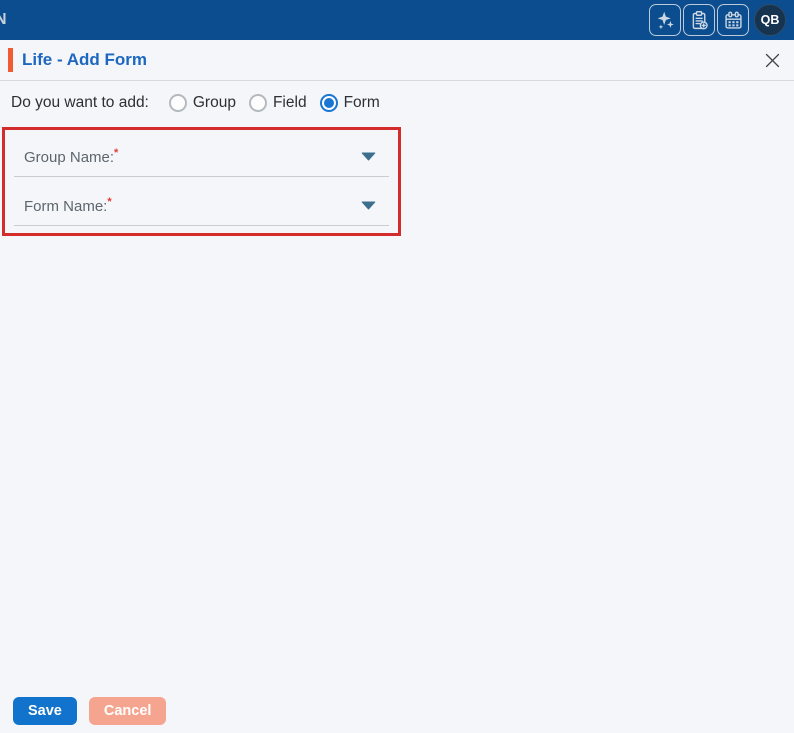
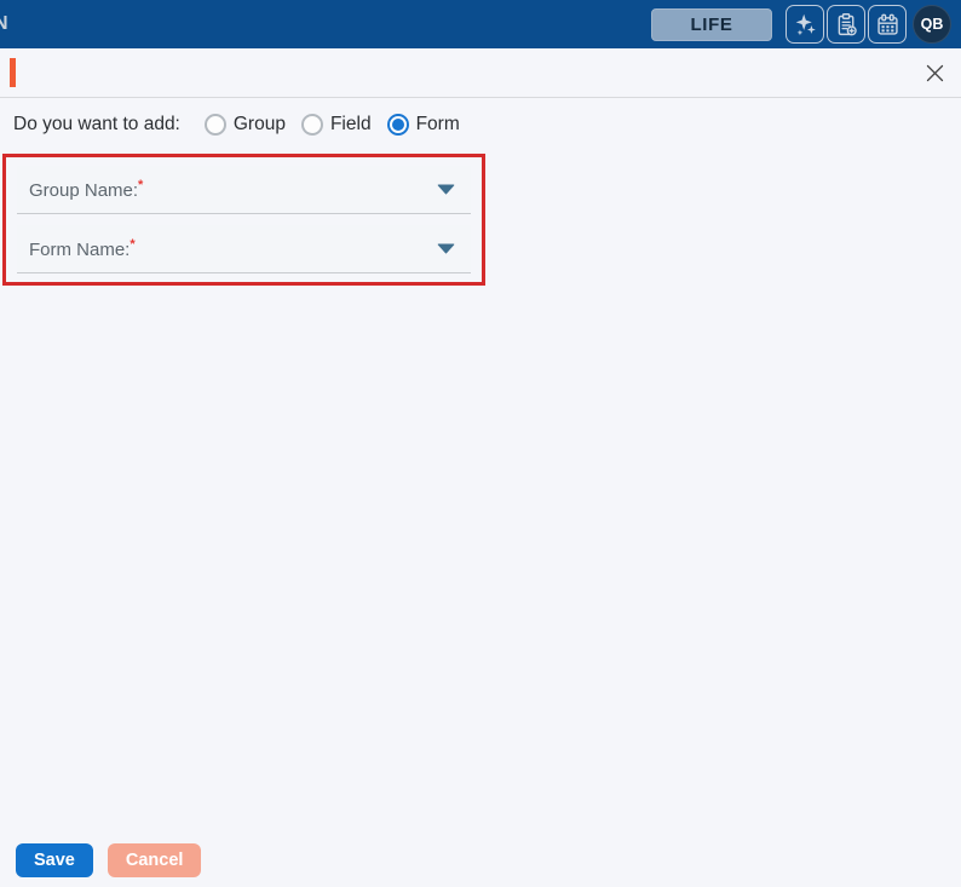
  N
+ LIFE
  QB
- Life - Add Form
  Do you want to add:
  Group
  Field
  Form
  Group Name:*
  Form Name:*
  Save
  Cancel
